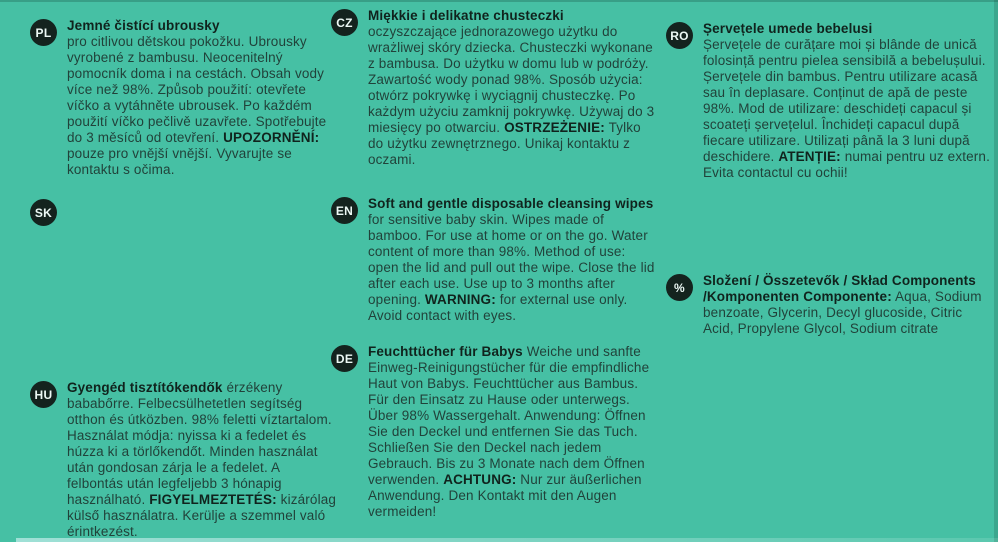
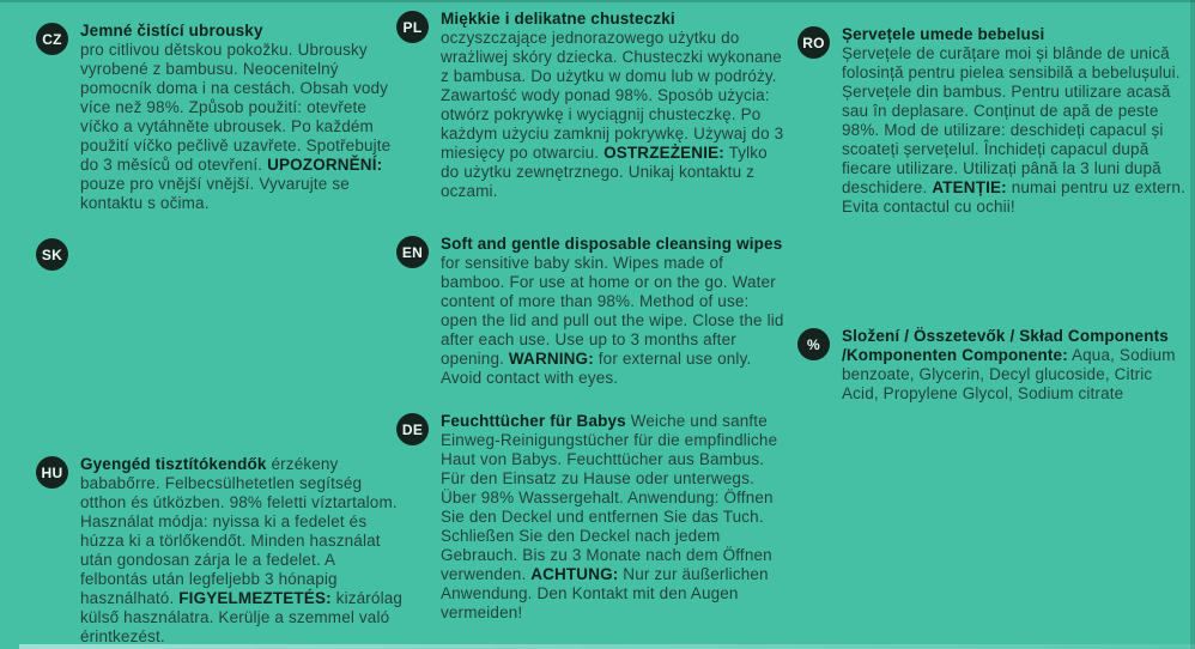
- PL
+ CZ
  Jemné čistící ubrousky
  pro citlivou dětskou pokožku. Ubrousky vyrobené z bambusu. Neocenitelný pomocník doma i na cestách. Obsah vody více než 98%. Způsob použití: otevřete víčko a vytáhněte ubrousek. Po každém použití víčko pečlivě uzavřete. Spotřebujte do 3 měsíců od otevření. UPOZORNĚNÍ: pouze pro vnější vnější. Vyvarujte se kontaktu s očima.
  SK
  HU
  Gyengéd tisztítókendők érzékeny bababőrre. Felbecsülhetetlen segítség otthon és útközben. 98% feletti víztartalom. Használat módja: nyissa ki a fedelet és húzza ki a törlőkendőt. Minden használat után gondosan zárja le a fedelet. A felbontás után legfeljebb 3 hónapig használható. FIGYELMEZTETÉS: kizárólag külső használatra. Kerülje a szemmel való érintkezést.
- CZ
+ PL
  Miękkie i delikatne chusteczki
  oczyszczające jednorazowego użytku do wrażliwej skóry dziecka. Chusteczki wykonane z bambusa. Do użytku w domu lub w podróży. Zawartość wody ponad 98%. Sposób użycia: otwórz pokrywkę i wyciągnij chusteczkę. Po każdym użyciu zamknij pokrywkę. Używaj do 3 miesięcy po otwarciu. OSTRZEŻENIE: Tylko do użytku zewnętrznego. Unikaj kontaktu z oczami.
  EN
  Soft and gentle disposable cleansing wipes for sensitive baby skin. Wipes made of bamboo. For use at home or on the go. Water content of more than 98%. Method of use: open the lid and pull out the wipe. Close the lid after each use. Use up to 3 months after opening. WARNING: for external use only. Avoid contact with eyes.
  DE
  Feuchttücher für Babys Weiche und sanfte Einweg-Reinigungstücher für die empfindliche Haut von Babys. Feuchttücher aus Bambus. Für den Einsatz zu Hause oder unterwegs. Über 98% Wassergehalt. Anwendung: Öffnen Sie den Deckel und entfernen Sie das Tuch. Schließen Sie den Deckel nach jedem Gebrauch. Bis zu 3 Monate nach dem Öffnen verwenden. ACHTUNG: Nur zur äußerlichen Anwendung. Den Kontakt mit den Augen vermeiden!
  RO
  Șervețele umede bebelusi
  Șervețele de curățare moi și blânde de unică folosință pentru pielea sensibilă a bebelușului. Șervețele din bambus. Pentru utilizare acasă sau în deplasare. Conținut de apă de peste 98%. Mod de utilizare: deschideți capacul și scoateți șervețelul. Închideți capacul după fiecare utilizare. Utilizați până la 3 luni după deschidere. ATENȚIE: numai pentru uz extern. Evita contactul cu ochii!
  %
  Složení / Összetevők / Skład Components /Komponenten Componente: Aqua, Sodium benzoate, Glycerin, Decyl glucoside, Citric Acid, Propylene Glycol, Sodium citrate
